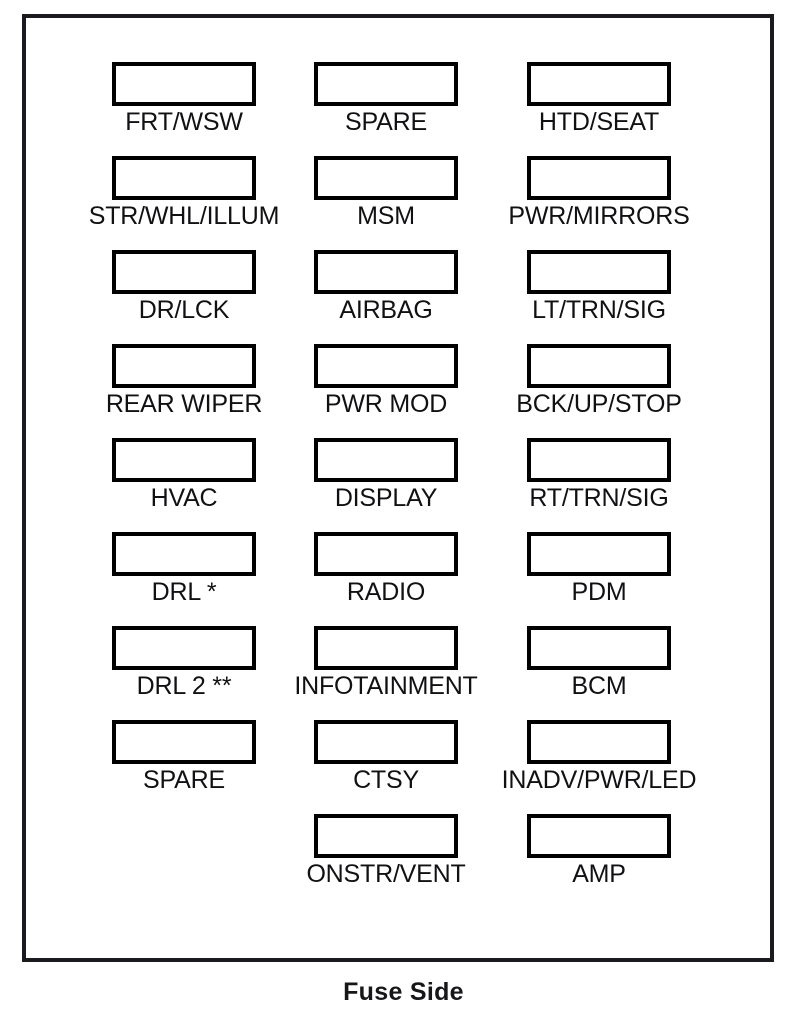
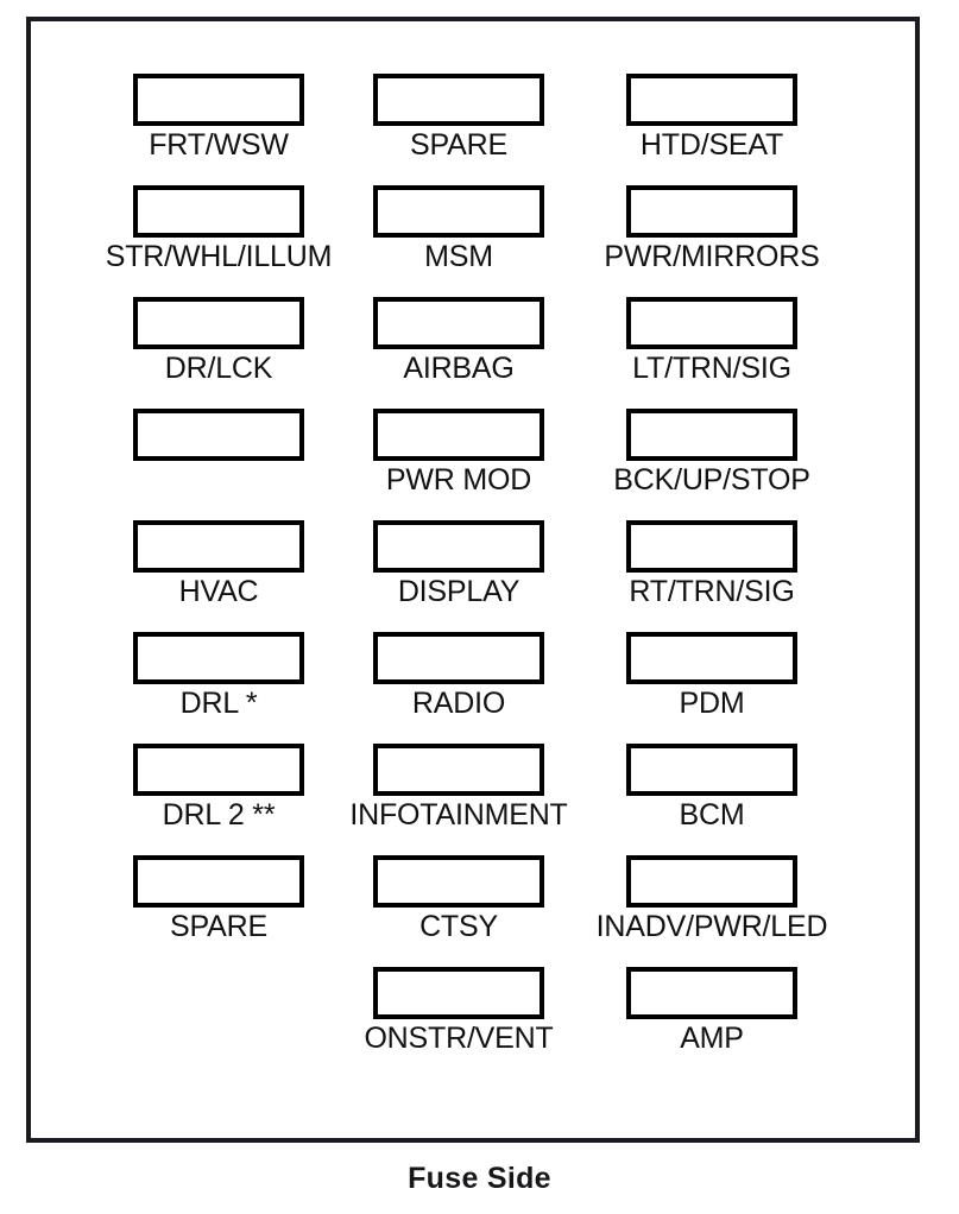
  FRT/WSW
  STR/WHL/ILLUM
  DR/LCK
- REAR WIPER
  HVAC
  DRL *
  DRL 2 **
  SPARE
  SPARE
  MSM
  AIRBAG
  PWR MOD
  DISPLAY
  RADIO
  INFOTAINMENT
  CTSY
  ONSTR/VENT
  HTD/SEAT
  PWR/MIRRORS
  LT/TRN/SIG
  BCK/UP/STOP
  RT/TRN/SIG
  PDM
  BCM
  INADV/PWR/LED
  AMP
  Fuse Side
